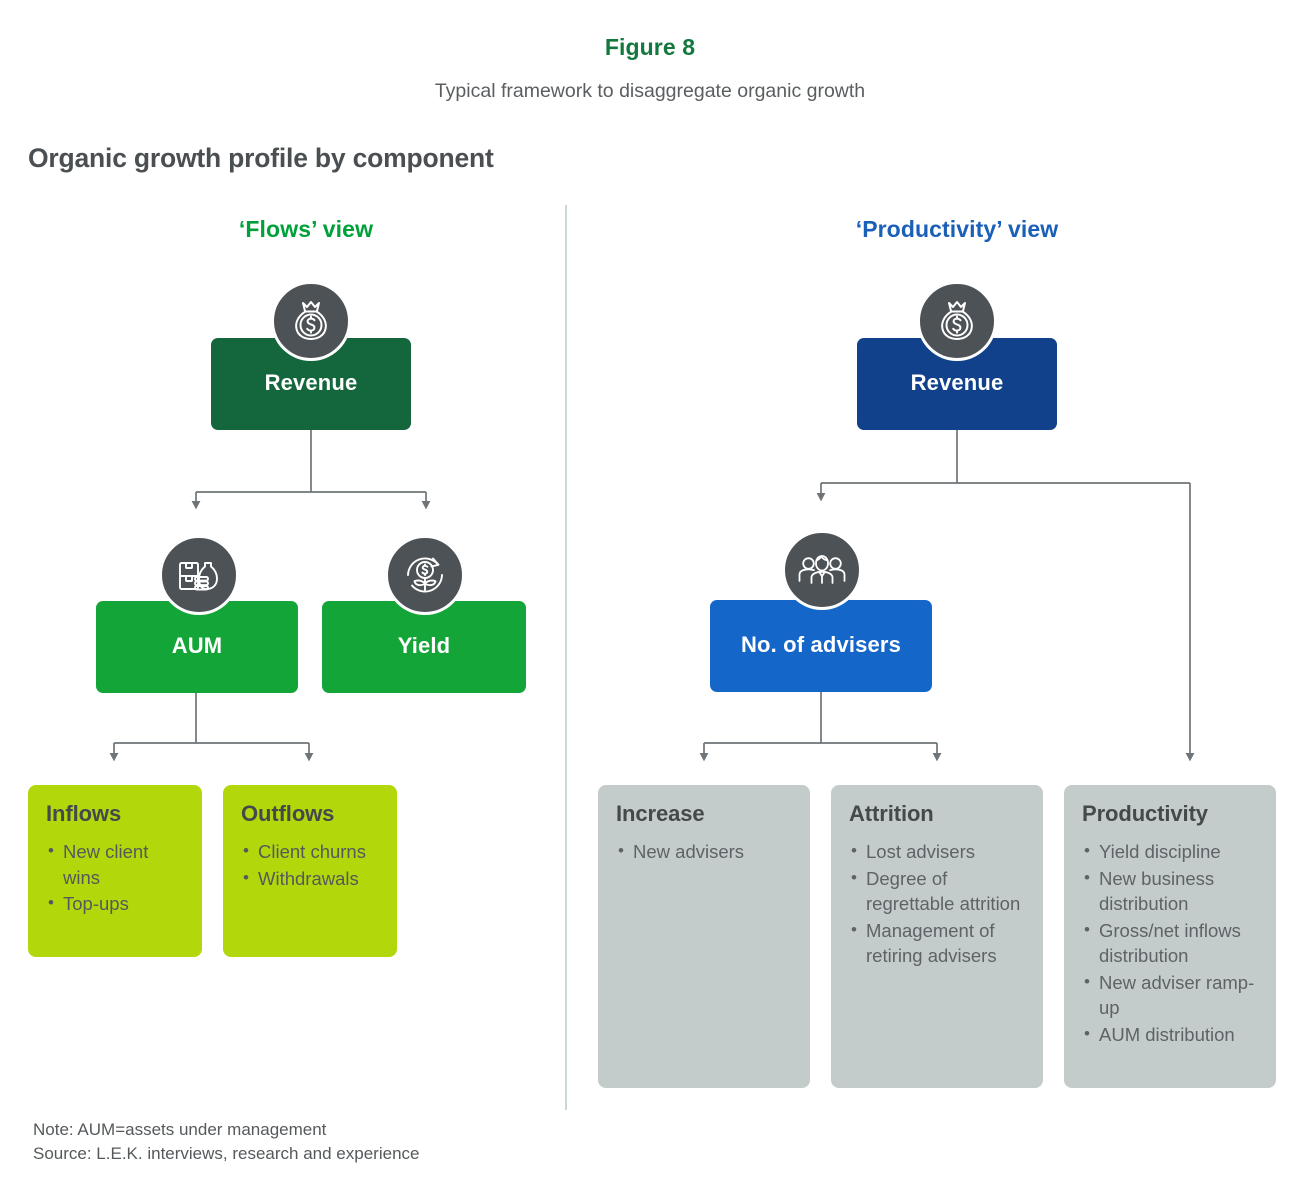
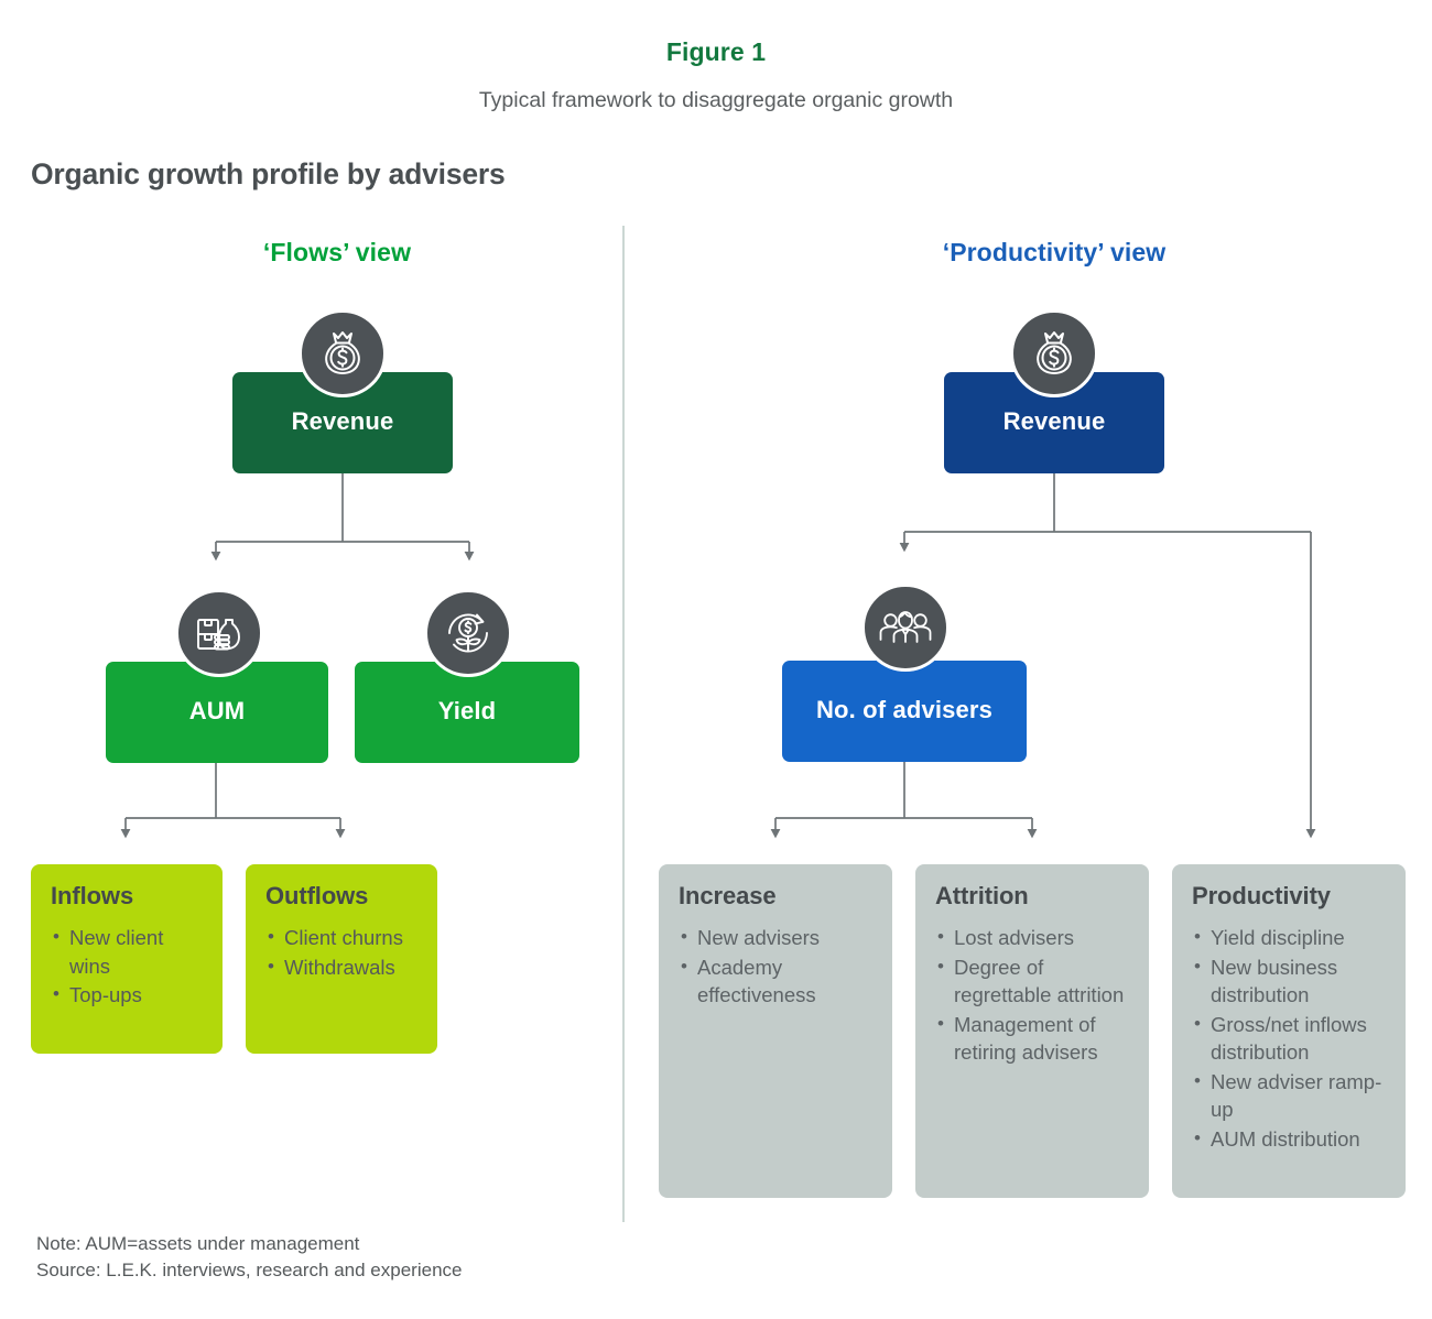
- Figure 8
+ Figure 1
  Typical framework to disaggregate organic growth
- Organic growth profile by component
+ Organic growth profile by advisers
  ‘Flows’ view
  ‘Productivity’ view
  Revenue
  AUM
  Yield
  Inflows
  New client wins
  Top-ups
  Outflows
  Client churns
  Withdrawals
  Revenue
  No. of advisers
  Increase
  New advisers
+ Academy effectiveness
  Attrition
  Lost advisers
  Degree of regrettable attrition
  Management of retiring advisers
  Productivity
  Yield discipline
  New business distribution
  Gross/net inflows distribution
  New adviser ramp-up
  AUM distribution
  Note: AUM=assets under management
  Source: L.E.K. interviews, research and experience
